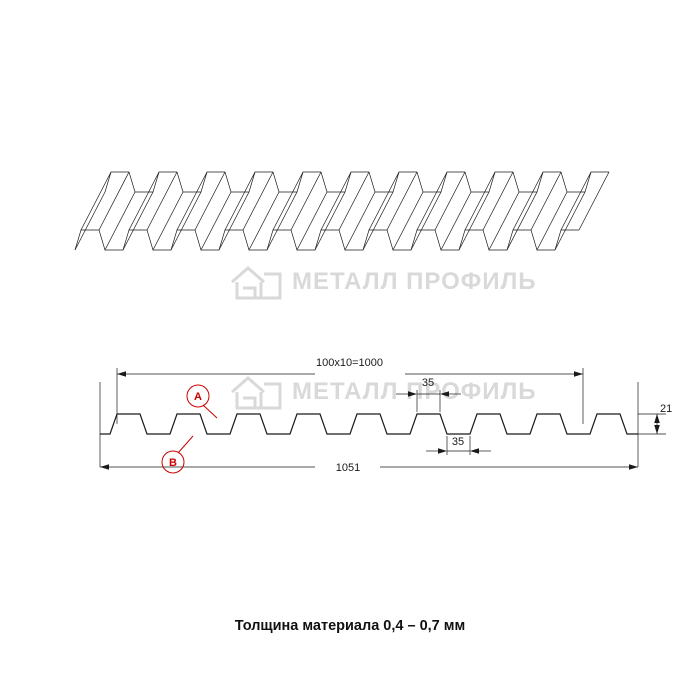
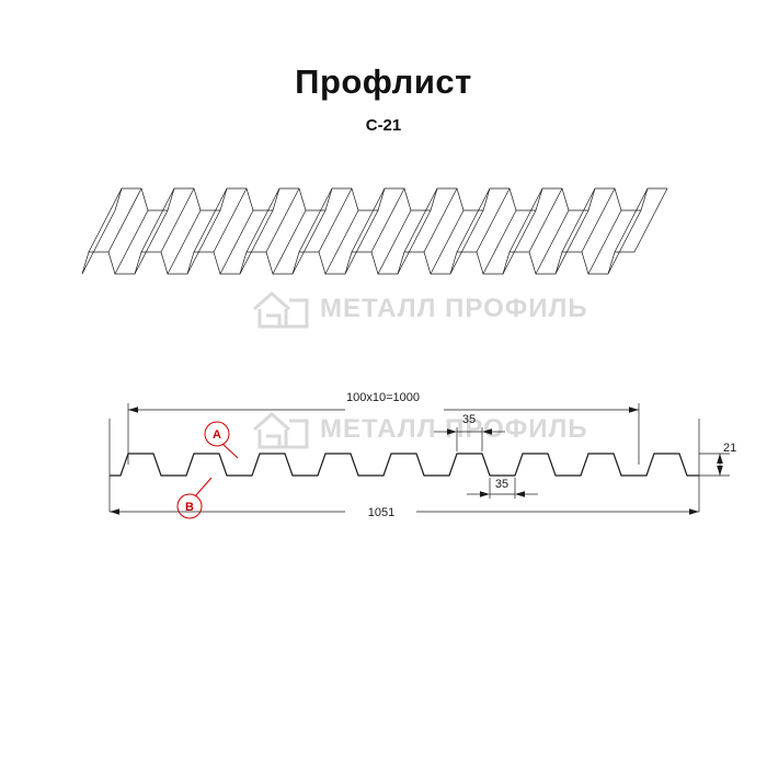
+ Профлист
+ С-21
  МЕТАЛЛ ПРОФИЛЬ
  МЕТАЛЛ ПРОФИЛЬ
  100x10=1000
  35
  35
  21
  1051
  A
  B
- Толщина материала 0,4 – 0,7 мм
